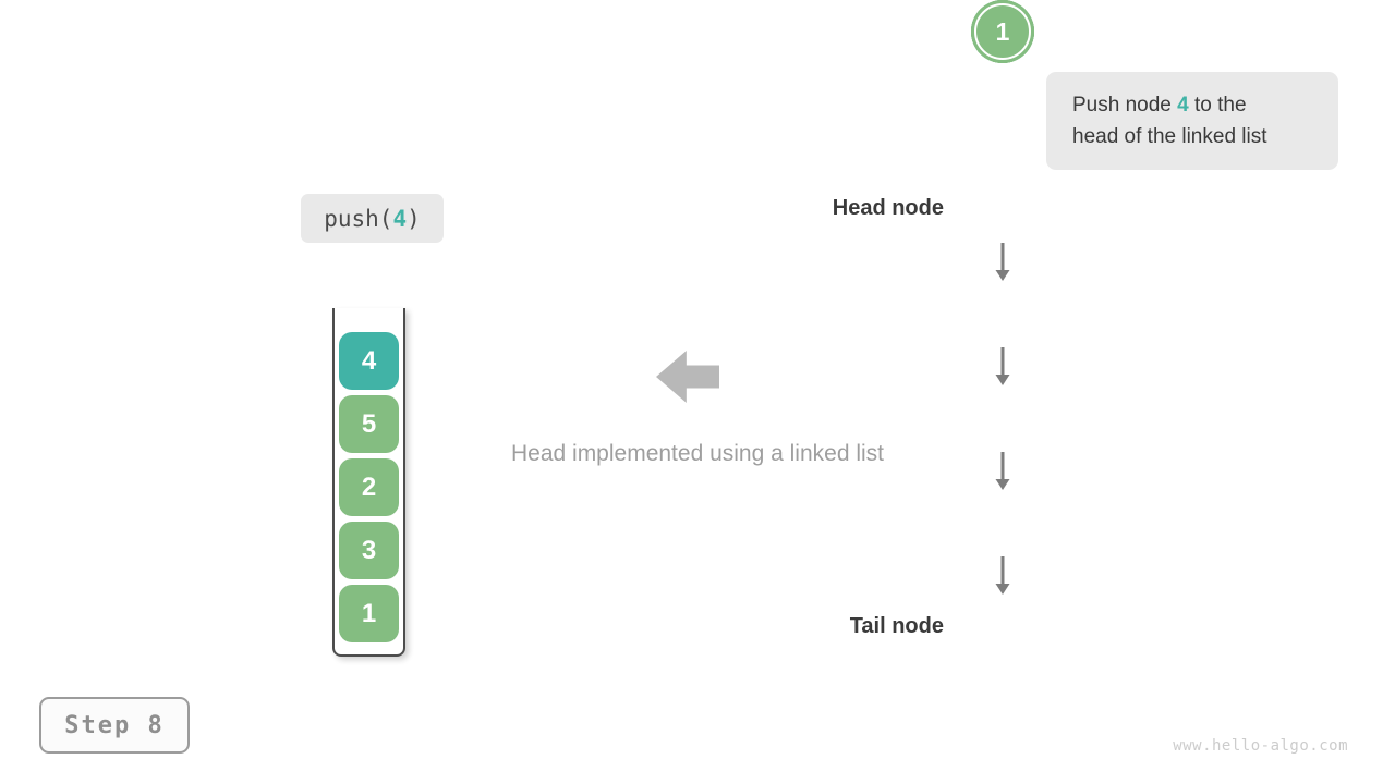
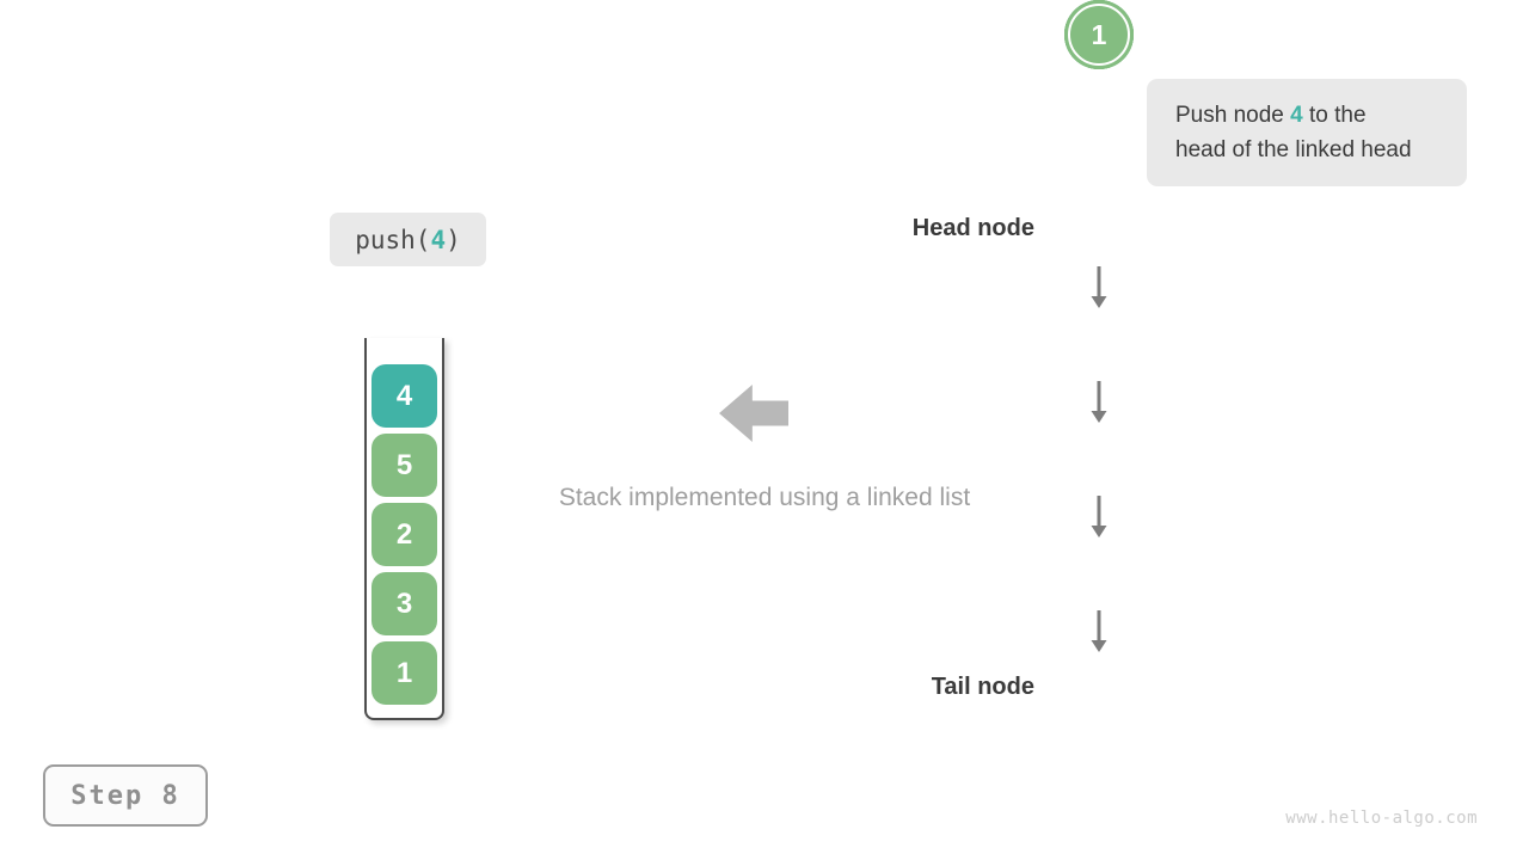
  Push node 4 to the
- head of the linked list
+ head of the linked head
  push(
  4
  )
  4
  5
  2
  3
  1
- Head implemented using a linked list
+ Stack implemented using a linked list
  Head node
  Tail node
  1
  Step 8
  www.hello-algo.com
